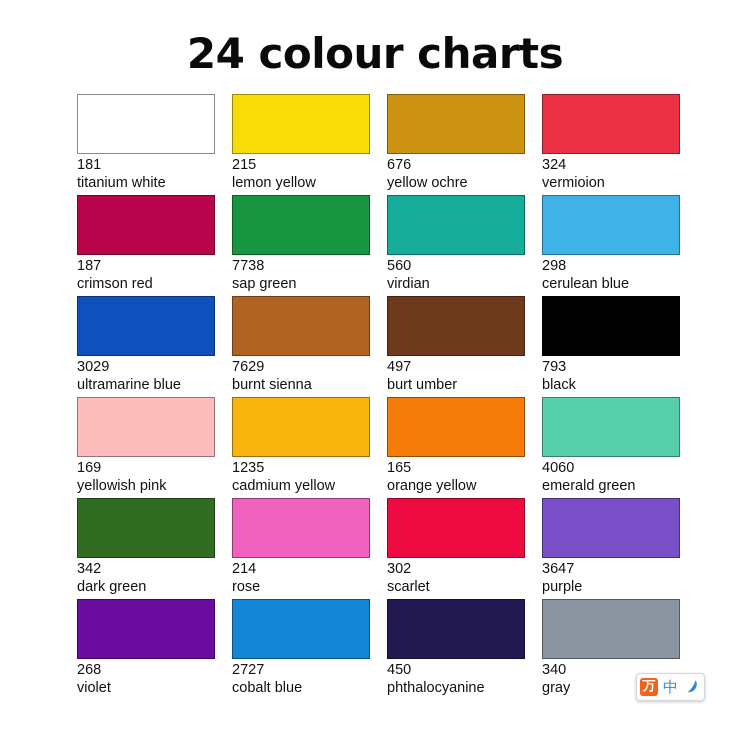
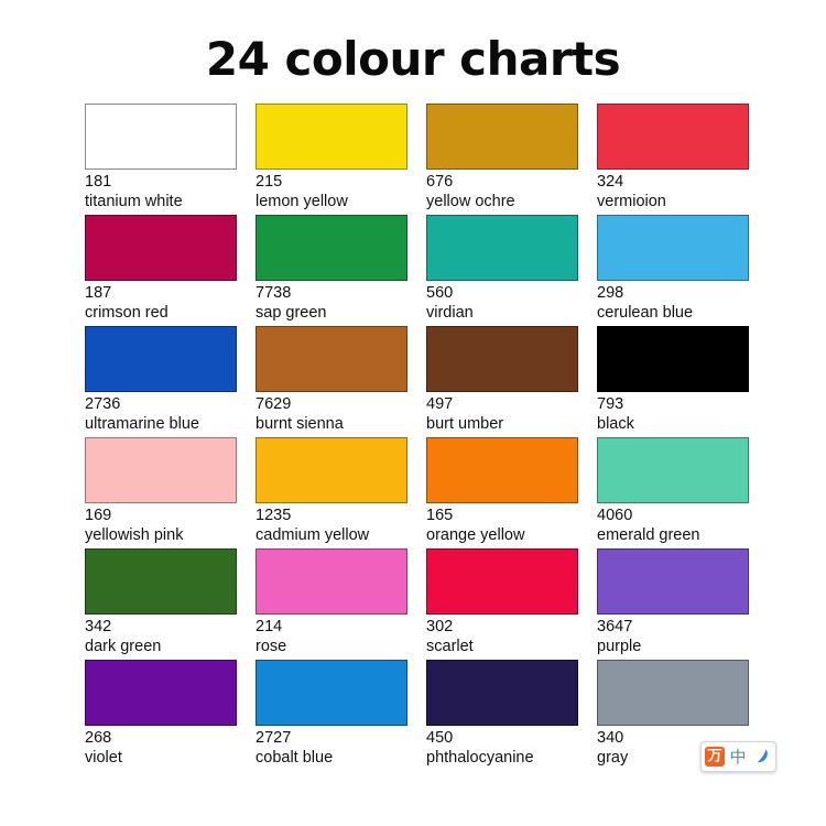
  24 colour charts
  181
  titanium white
  215
  lemon yellow
  676
  yellow ochre
  324
  vermioion
  187
  crimson red
  7738
  sap green
  560
  virdian
  298
  cerulean blue
- 3029
+ 2736
  ultramarine blue
  7629
  burnt sienna
  497
  burt umber
  793
  black
  169
  yellowish pink
  1235
  cadmium yellow
  165
  orange yellow
  4060
  emerald green
  342
  dark green
  214
  rose
  302
  scarlet
  3647
  purple
  268
  violet
  2727
  cobalt blue
  450
  phthalocyanine
  340
  gray
  万
  中
